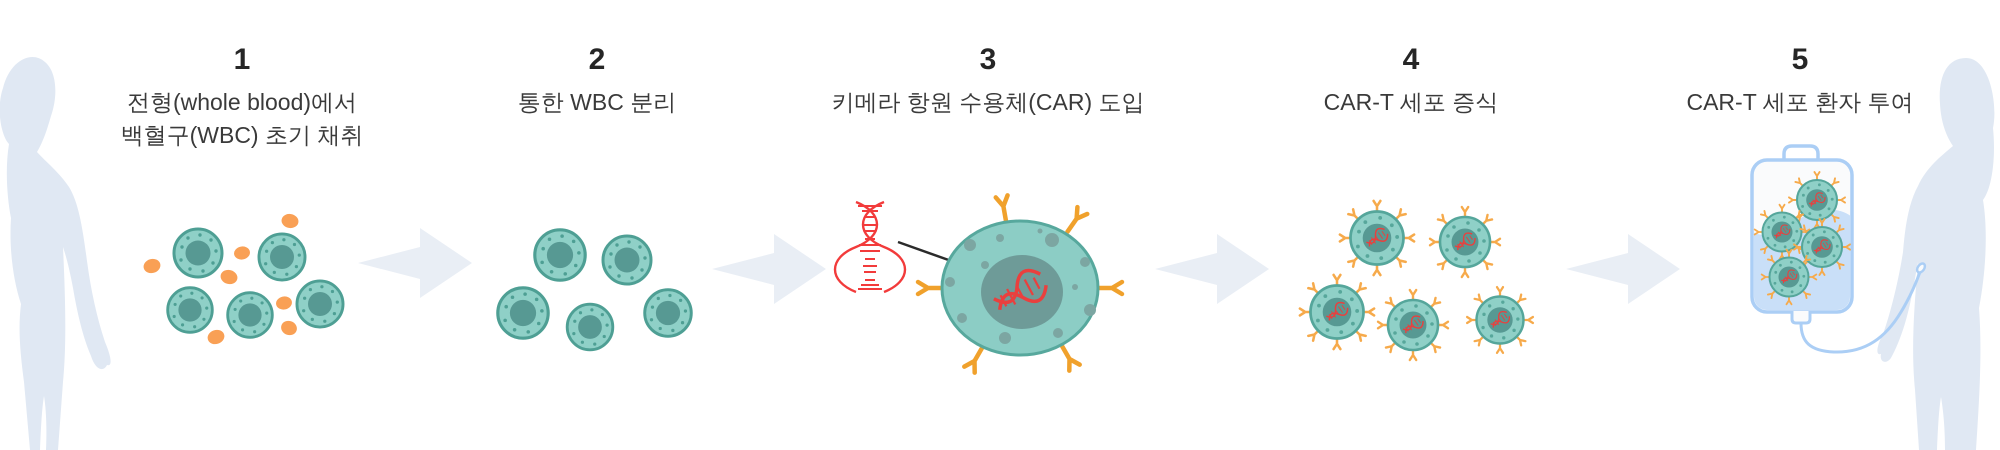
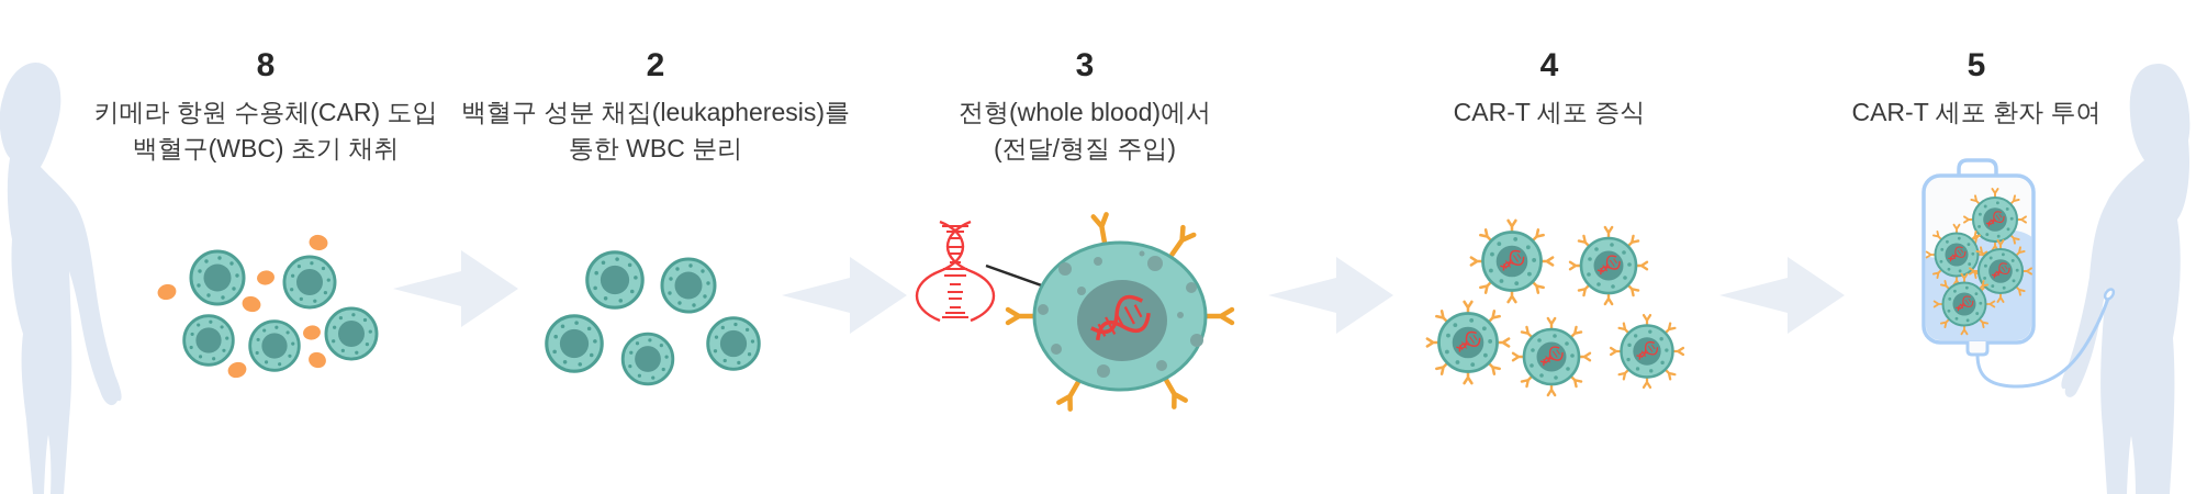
- 1
+ 8
- 전형(whole blood)에서
+ 키메라 항원 수용체(CAR) 도입
  백혈구(WBC) 초기 채취
  2
+ 백혈구 성분 채집(leukapheresis)를
  통한 WBC 분리
  3
- 키메라 항원 수용체(CAR) 도입
+ 전형(whole blood)에서
+ (전달/형질 주입)
  4
  CAR-T 세포 증식
  5
  CAR-T 세포 환자 투여
